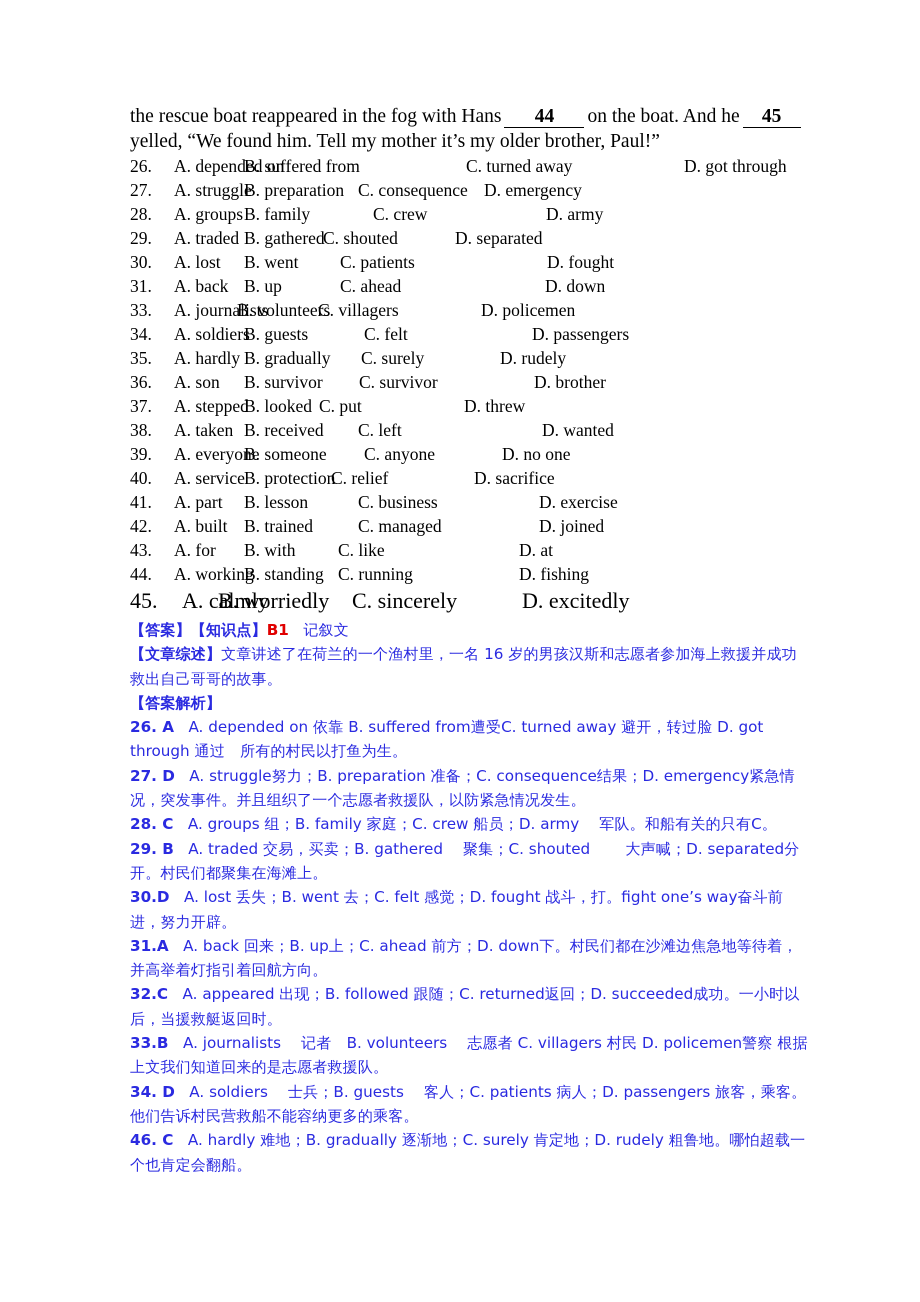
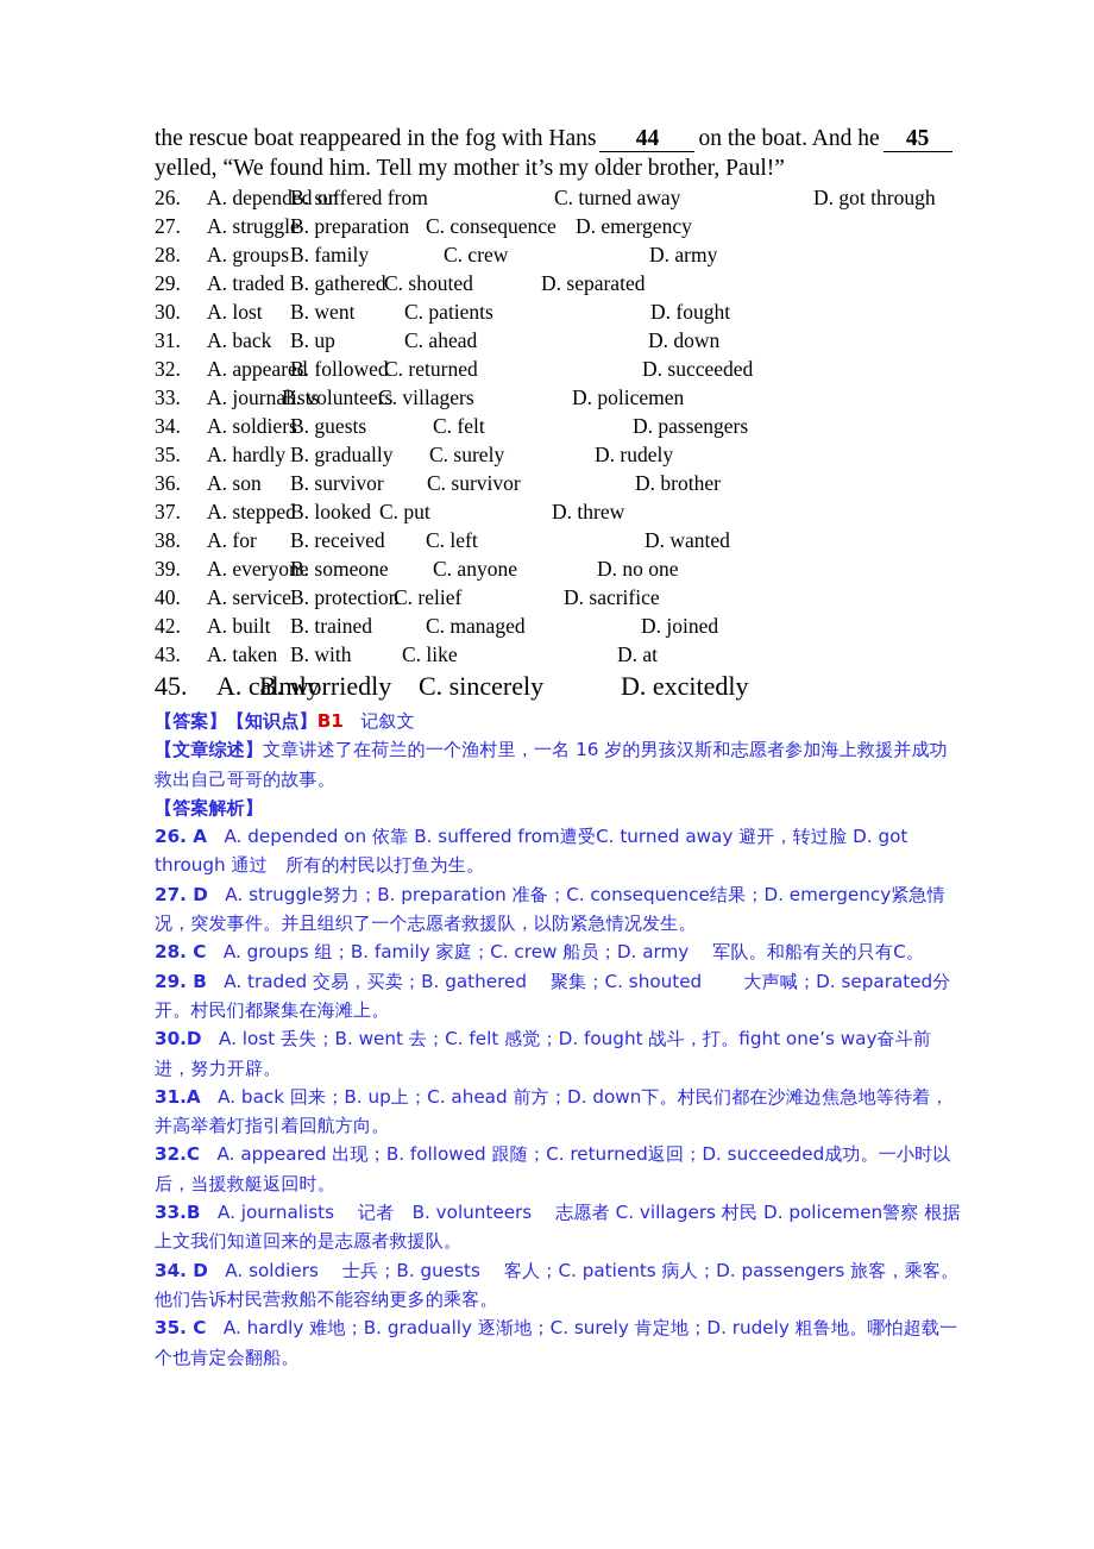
  the rescue boat reappeared in the fog with Hans 44 on the boat. And he 45
  yelled, “We found him. Tell my mother it’s my older brother, Paul!”
  26.
  A. depended on
  B. suffered from
  C. turned away
  D. got through
  27.
  A. struggle
  B. preparation
  C. consequence
  D. emergency
  28.
  A. groups
  B. family
  C. crew
  D. army
  29.
  A. traded
  B. gathered
  C. shouted
  D. separated
  30.
  A. lost
  B. went
  C. patients
  D. fought
  31.
  A. back
  B. up
  C. ahead
  D. down
+ 32.
+ A. appeared
+ B. followed
+ C. returned
+ D. succeeded
  33.
  A. journalists
  B. volunteers
  C. villagers
  D. policemen
  34.
  A. soldiers
  B. guests
  C. felt
  D. passengers
  35.
  A. hardly
  B. gradually
  C. surely
  D. rudely
  36.
  A. son
  B. survivor
  C. survivor
  D. brother
  37.
  A. stepped
  B. looked
  C. put
  D. threw
  38.
- A. taken
+ A. for
  B. received
  C. left
  D. wanted
  39.
  A. everyone
  B. someone
  C. anyone
  D. no one
  40.
  A. service
  B. protection
  C. relief
  D. sacrifice
- 41.
- A. part
- B. lesson
- C. business
- D. exercise
  42.
  A. built
  B. trained
  C. managed
  D. joined
  43.
- A. for
+ A. taken
  B. with
  C. like
  D. at
- 44.
- A. working
- B. standing
- C. running
- D. fishing
  45.
  A. calmly
  B. worriedly
  C. sincerely
  D. excitedly
  【答案】【知识点】B1 记叙文
  【文章综述】文章讲述了在荷兰的一个渔村里，一名 16 岁的男孩汉斯和志愿者参加海上救援并成功救出自己哥哥的故事。
  【答案解析】
  26. A A. depended on 依靠 B. suffered from遭受C. turned away 避开，转过脸 D. got through 通过 所有的村民以打鱼为生。
  27. D A. struggle努力；B. preparation 准备；C. consequence结果；D. emergency紧急情况，突发事件。并且组织了一个志愿者救援队，以防紧急情况发生。
  28. C A. groups 组；B. family 家庭；C. crew 船员；D. army 军队。和船有关的只有C。
  29. B A. traded 交易，买卖；B. gathered 聚集；C. shouted 大声喊；D. separated分开。村民们都聚集在海滩上。
  30.D A. lost 丢失；B. went 去；C. felt 感觉；D. fought 战斗，打。fight one’s way奋斗前进，努力开辟。
  31.A A. back 回来；B. up上；C. ahead 前方；D. down下。村民们都在沙滩边焦急地等待着，并高举着灯指引着回航方向。
  32.C A. appeared 出现；B. followed 跟随；C. returned返回；D. succeeded成功。一小时以后，当援救艇返回时。
  33.B A. journalists 记者 B. volunteers 志愿者 C. villagers 村民 D. policemen警察 根据上文我们知道回来的是志愿者救援队。
  34. D A. soldiers 士兵；B. guests 客人；C. patients 病人；D. passengers 旅客，乘客。他们告诉村民营救船不能容纳更多的乘客。
- 46. C A. hardly 难地；B. gradually 逐渐地；C. surely 肯定地；D. rudely 粗鲁地。哪怕超载一个也肯定会翻船。
+ 35. C A. hardly 难地；B. gradually 逐渐地；C. surely 肯定地；D. rudely 粗鲁地。哪怕超载一个也肯定会翻船。
